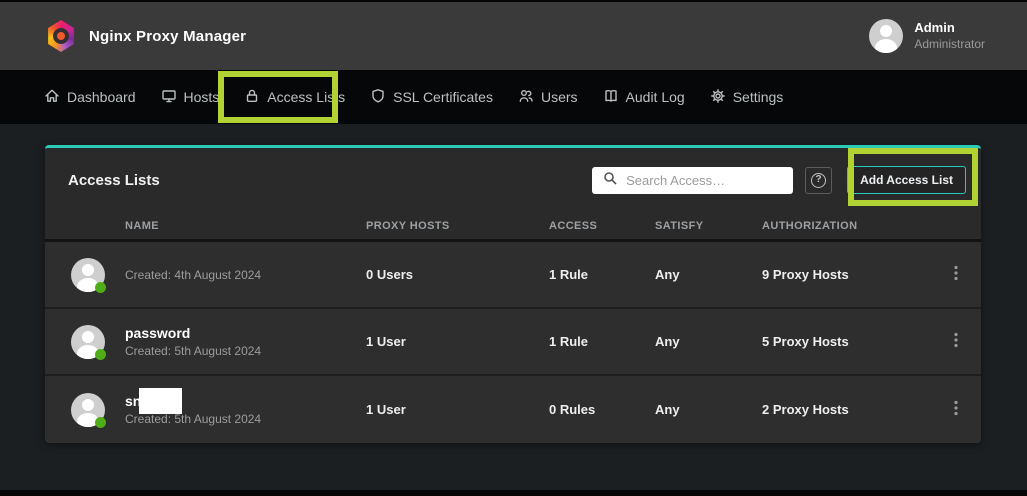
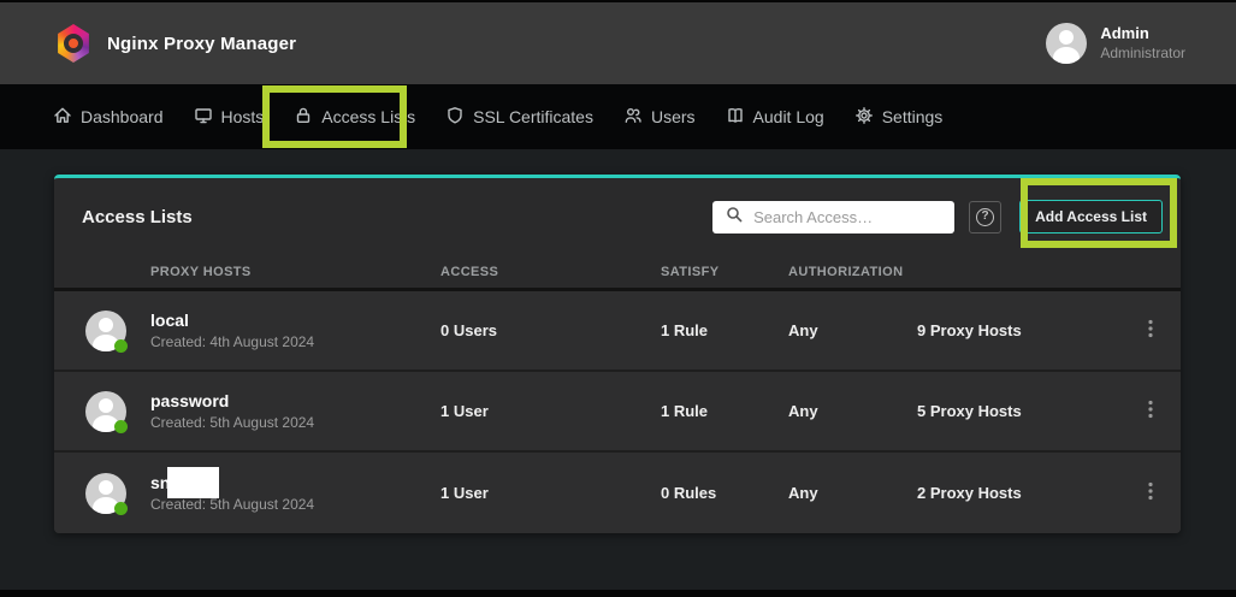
  Nginx Proxy Manager
  Admin
  Administrator
  Dashboard
  Hosts
  Access Lists
  SSL Certificates
  Users
  Audit Log
  Settings
  Access Lists
  Search Access…
  ?
  Add Access List
- NAME
  PROXY HOSTS
  ACCESS
  SATISFY
  AUTHORIZATION
+ local
  Created: 4th August 2024
  0 Users
  1 Rule
  Any
  9 Proxy Hosts
  password
  Created: 5th August 2024
  1 User
  1 Rule
  Any
  5 Proxy Hosts
  sn
  Created: 5th August 2024
  1 User
  0 Rules
  Any
  2 Proxy Hosts
